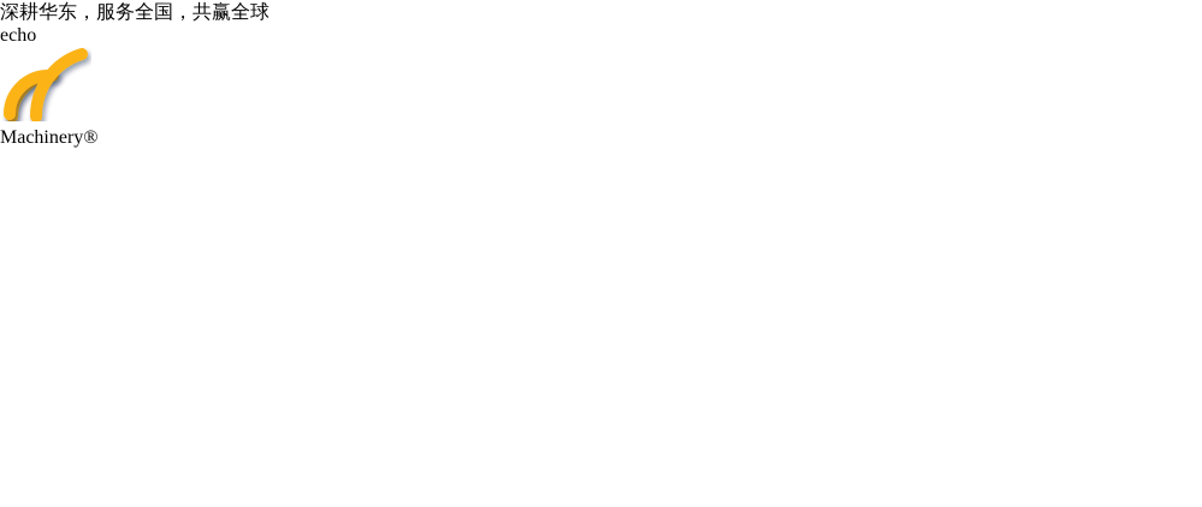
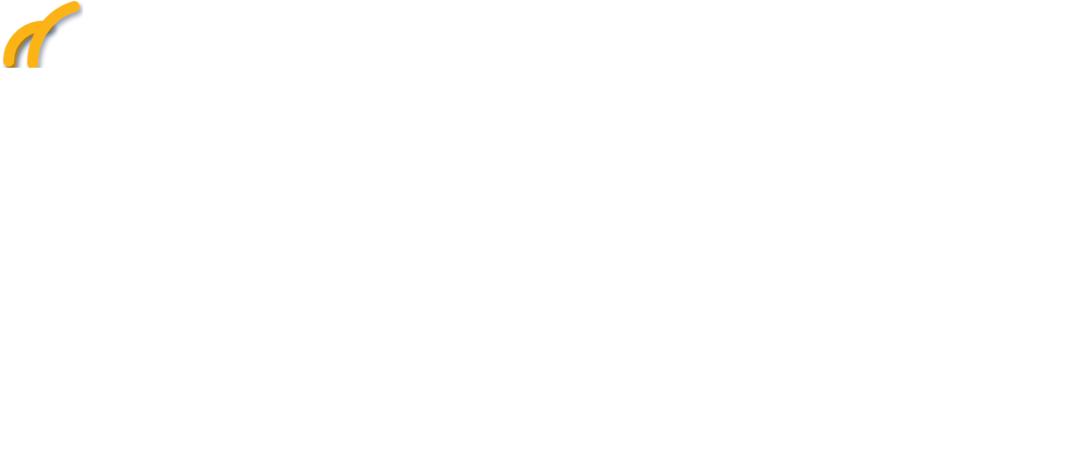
- 深耕华东，服务全国，共赢全球
- echo
- Machinery®
